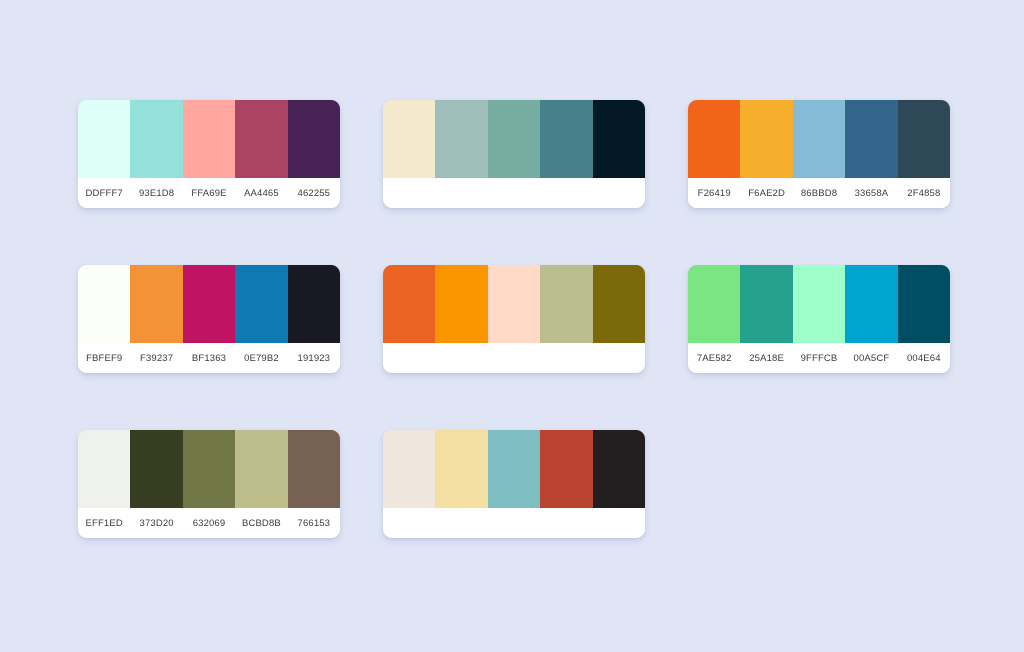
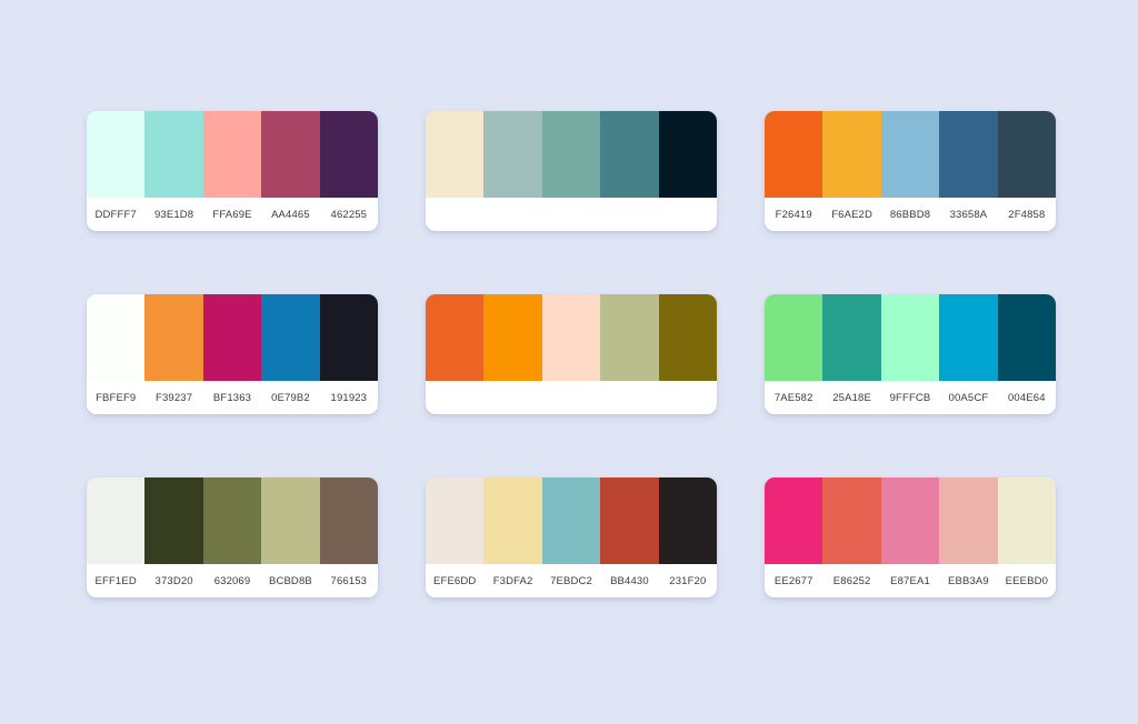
  DDFFF7
  93E1D8
  FFA69E
  AA4465
  462255
  F26419
  F6AE2D
  86BBD8
  33658A
  2F4858
  FBFEF9
  F39237
  BF1363
  0E79B2
  191923
  7AE582
  25A18E
  9FFFCB
  00A5CF
  004E64
  EFF1ED
  373D20
  632069
  BCBD8B
  766153
+ EFE6DD
+ F3DFA2
+ 7EBDC2
+ BB4430
+ 231F20
+ EE2677
+ E86252
+ E87EA1
+ EBB3A9
+ EEEBD0
